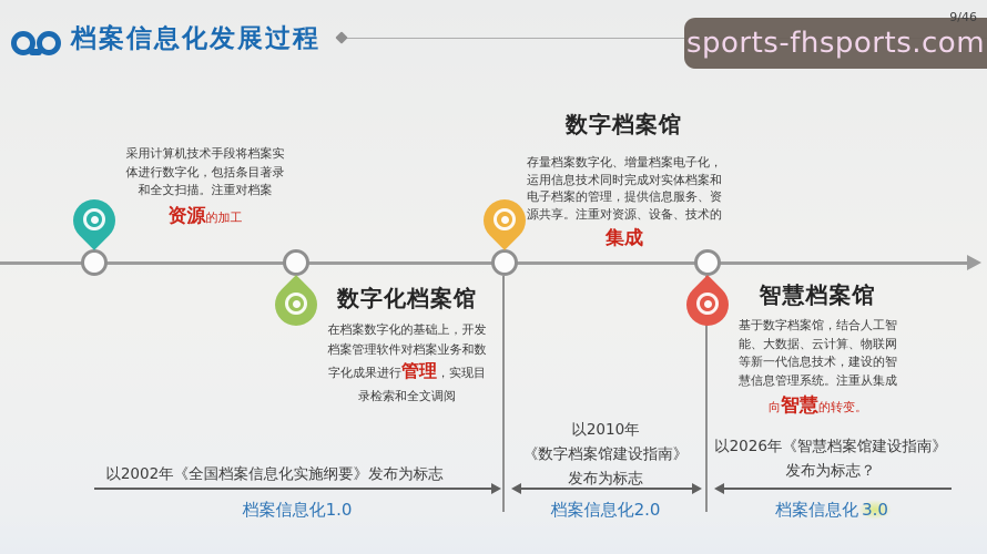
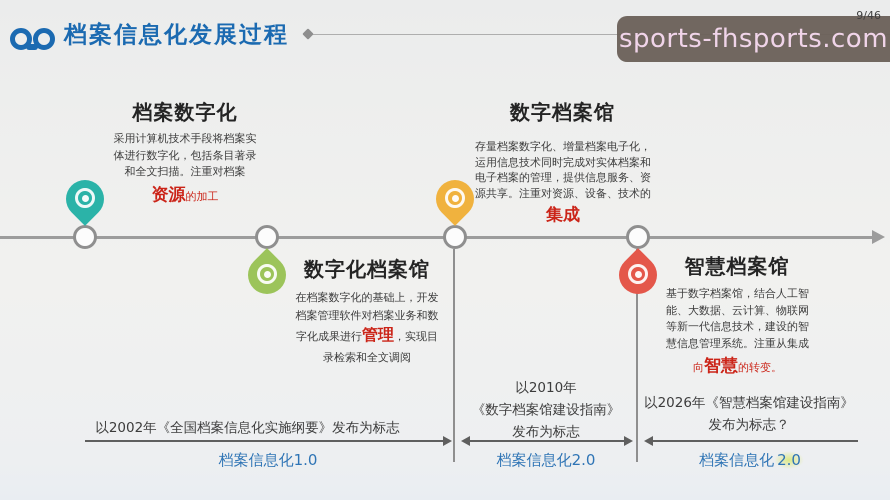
  档案信息化发展过程
  9/46
  sports-fhsports.com
+ 档案数字化
  采用计算机技术手段将档案实
  体进行数字化，包括条目著录
  和全文扫描。注重对档案
  资源的加工
  数字档案馆
  存量档案数字化、增量档案电子化，
  运用信息技术同时完成对实体档案和
  电子档案的管理，提供信息服务、资
  源共享。注重对资源、设备、技术的
  集成
  数字化档案馆
  在档案数字化的基础上，开发
  档案管理软件对档案业务和数
  字化成果进行管理，实现目
  录检索和全文调阅
  智慧档案馆
  基于数字档案馆，结合人工智
  能、大数据、云计算、物联网
  等新一代信息技术，建设的智
  慧信息管理系统。注重从集成
  向智慧的转变。
  以2002年《全国档案信息化实施纲要》发布为标志
  档案信息化1.0
  以2010年
  《数字档案馆建设指南》
  发布为标志
  档案信息化2.0
  以2026年《智慧档案馆建设指南》
  发布为标志？
- 档案信息化 3.0
+ 档案信息化 2.0
